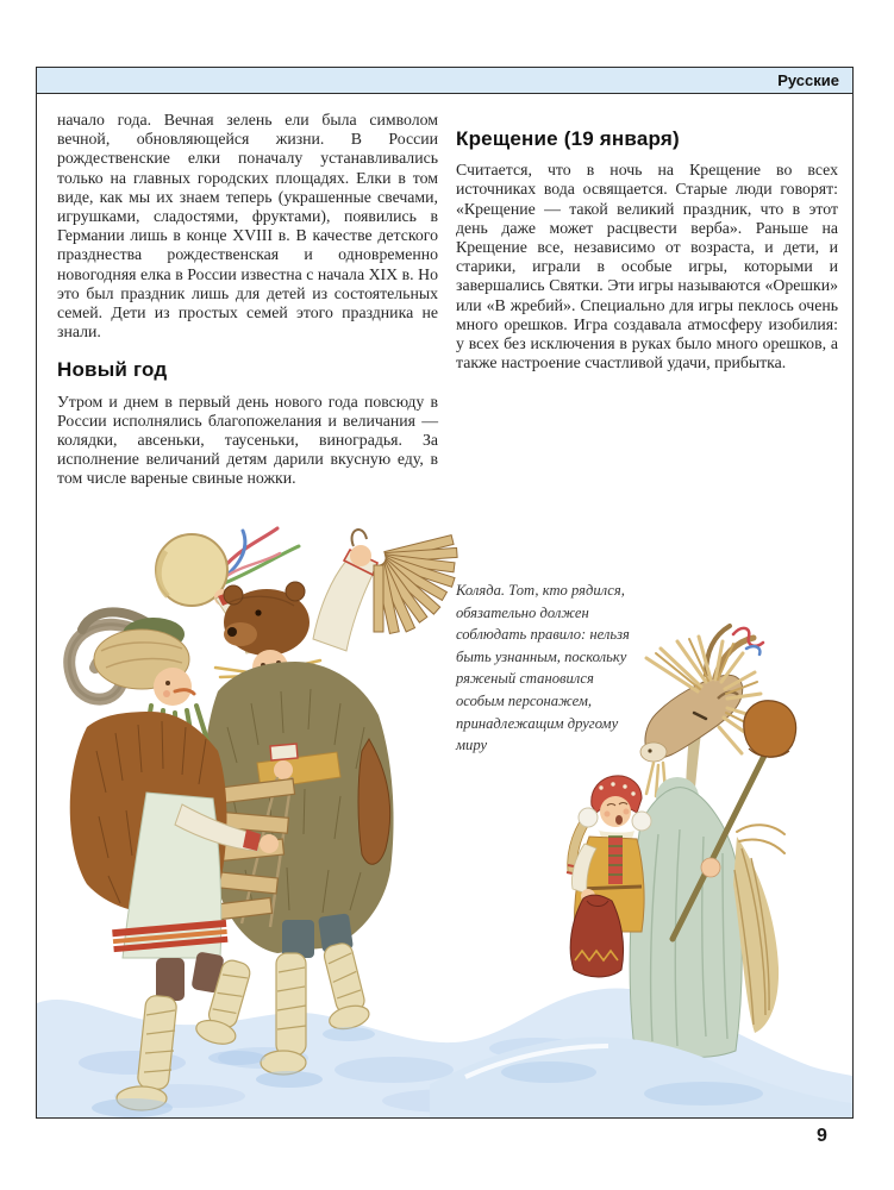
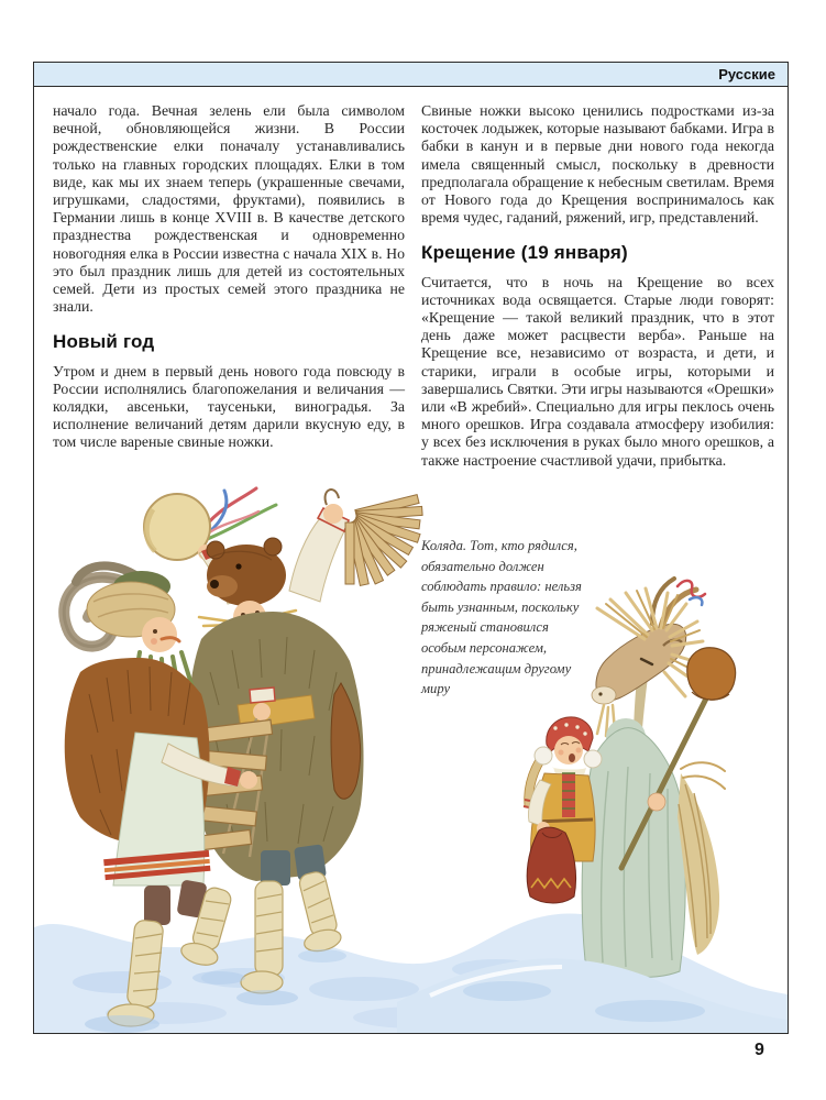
  Русские
  начало года. Вечная зелень ели была символом вечной, обновляющейся жизни. В России рождественские елки поначалу устанавливались только на главных городских площадях. Елки в том виде, как мы их знаем теперь (украшенные свечами, игрушками, сладостями, фруктами), появились в Германии лишь в конце XVIII в. В качестве детского празднества рождественская и одновременно новогодняя елка в России известна с начала XIX в. Но это был праздник лишь для детей из состоятельных семей. Дети из простых семей этого праздника не знали.
  Новый год
  Утром и днем в первый день нового года повсюду в России исполнялись благопожелания и величания — колядки, авсеньки, таусеньки, виноградья. За исполнение величаний детям дарили вкусную еду, в том числе вареные свиные ножки.
+ Свиные ножки высоко ценились подростками из-за косточек лодыжек, которые называют бабками. Игра в бабки в канун и в первые дни нового года некогда имела священный смысл, поскольку в древности предполагала обращение к небесным светилам. Время от Нового года до Крещения воспринималось как время чудес, гаданий, ряжений, игр, представлений.
  Крещение (19 января)
  Считается, что в ночь на Крещение во всех источниках вода освящается. Старые люди говорят: «Крещение — такой великий праздник, что в этот день даже может расцвести верба». Раньше на Крещение все, независимо от возраста, и дети, и старики, играли в особые игры, которыми и завершались Святки. Эти игры называются «Орешки» или «В жребий». Специально для игры пеклось очень много орешков. Игра создавала атмосферу изобилия: у всех без исключения в руках было много орешков, а также настроение счастливой удачи, прибытка.
  Коляда. Тот, кто рядился, обязательно должен соблюдать правило: нельзя быть узнанным, поскольку ряженый становился особым персонажем, принадлежащим другому миру
  9
